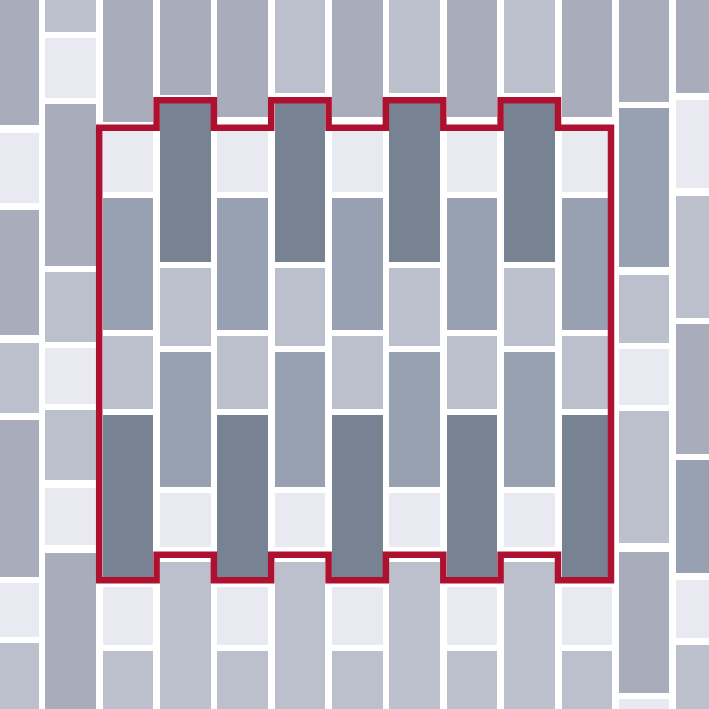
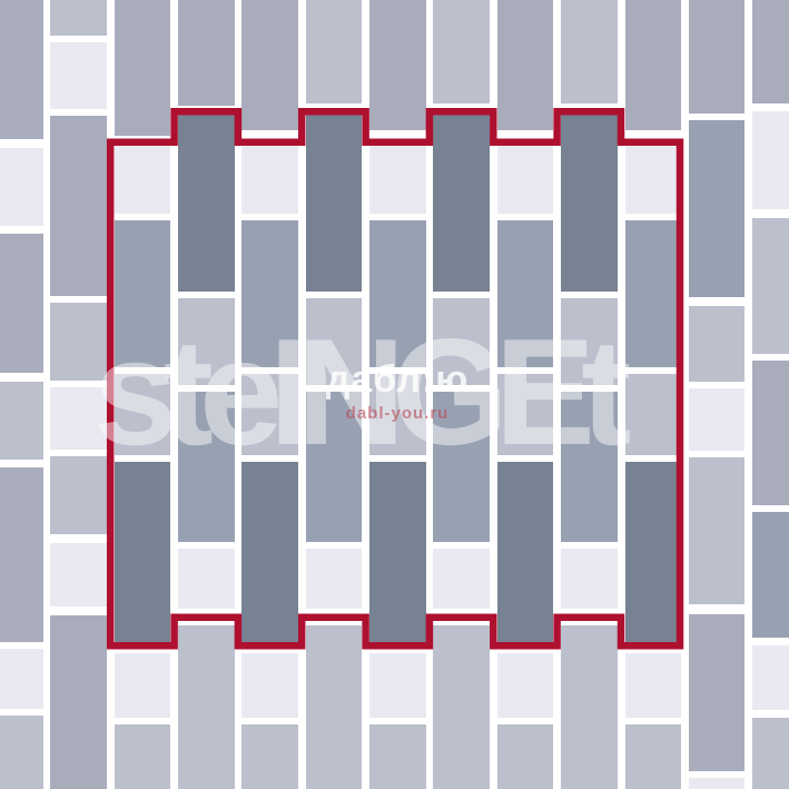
+ steINGEt
+ дабл:ю
+ dabl-you.ru
